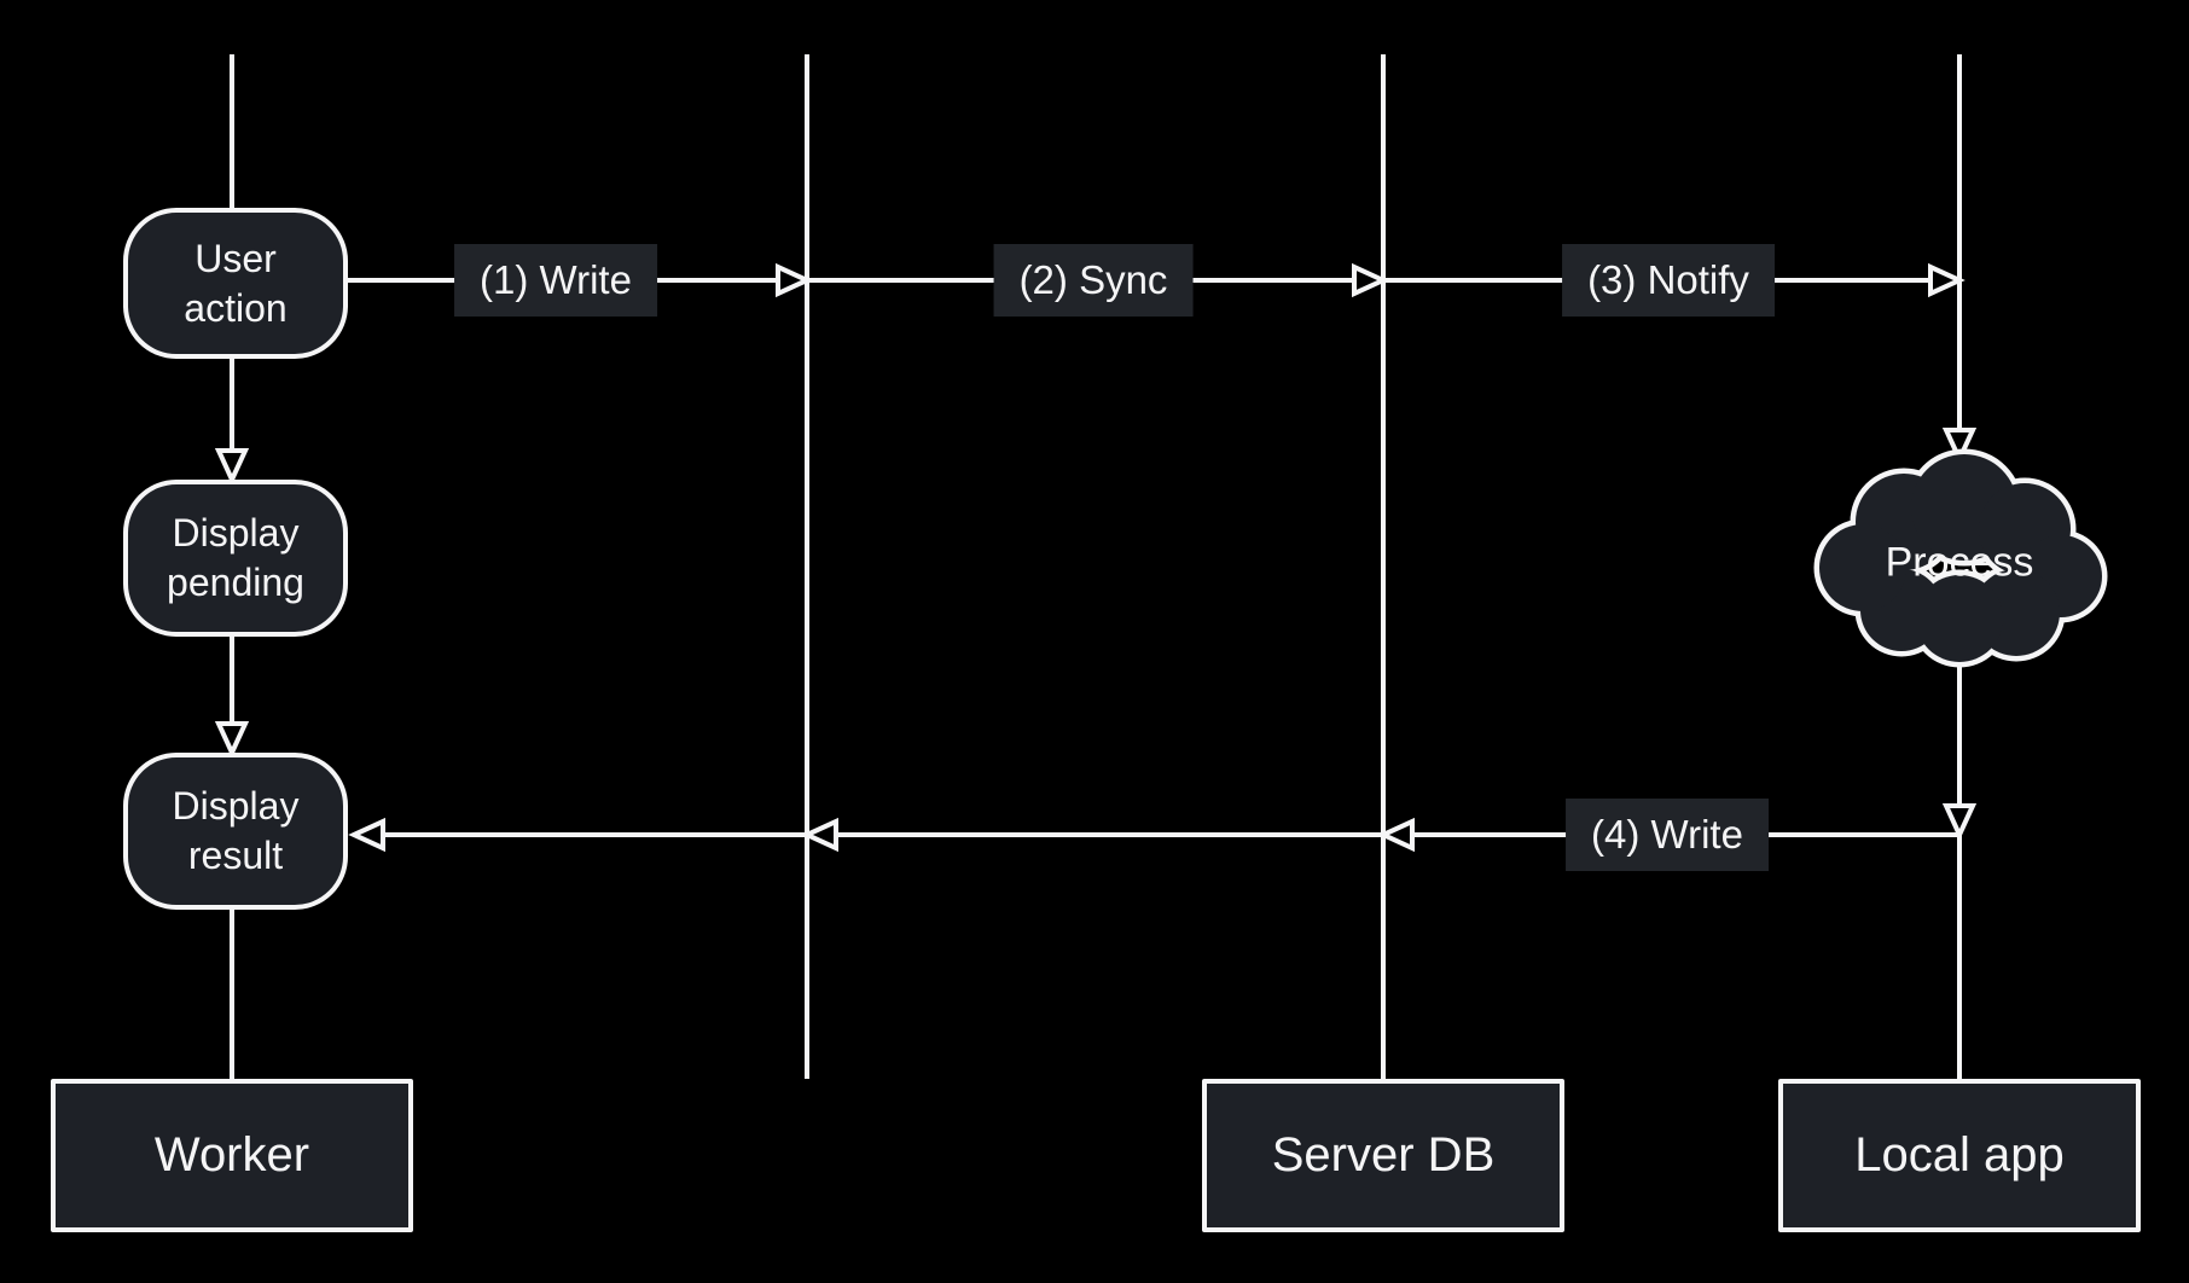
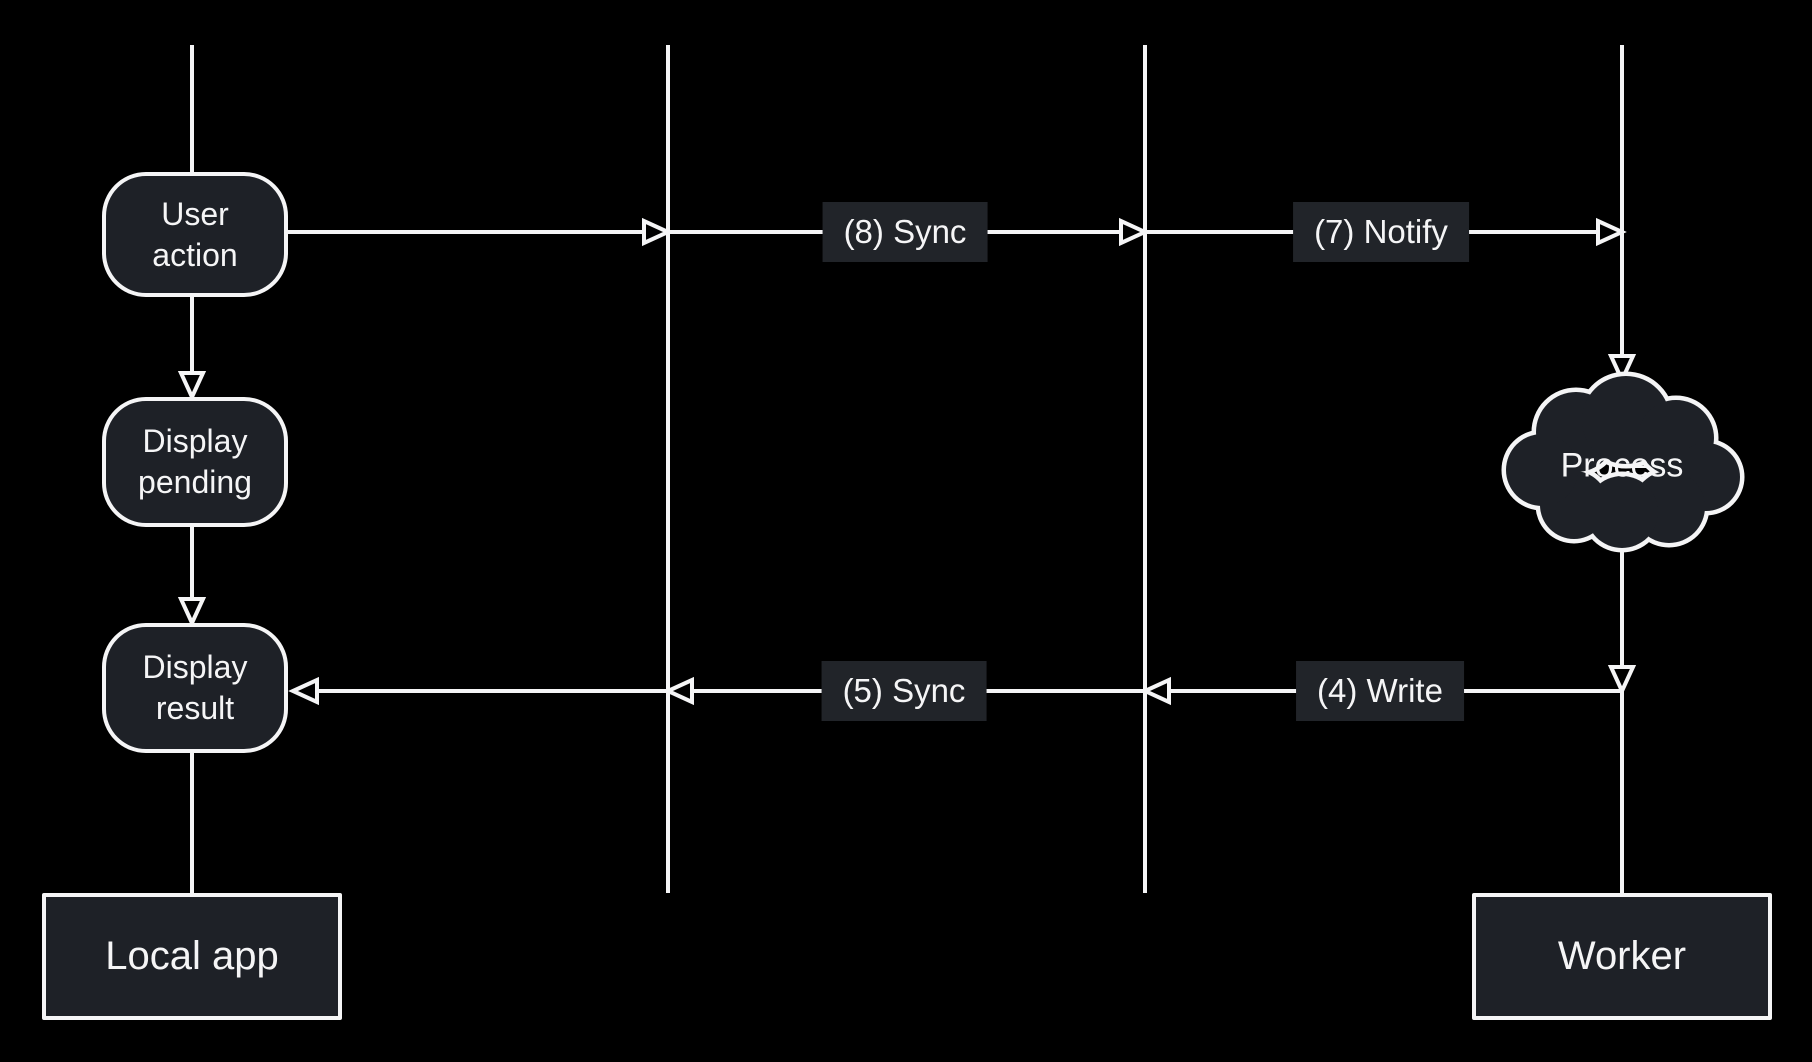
  User action
  Display pending
  Display result
  Process
- (1) Write
- (2) Sync
+ (8) Sync
- (3) Notify
+ (7) Notify
  (4) Write
+ (5) Sync
- Worker
+ Local app
- Server DB
- Local app
+ Worker
